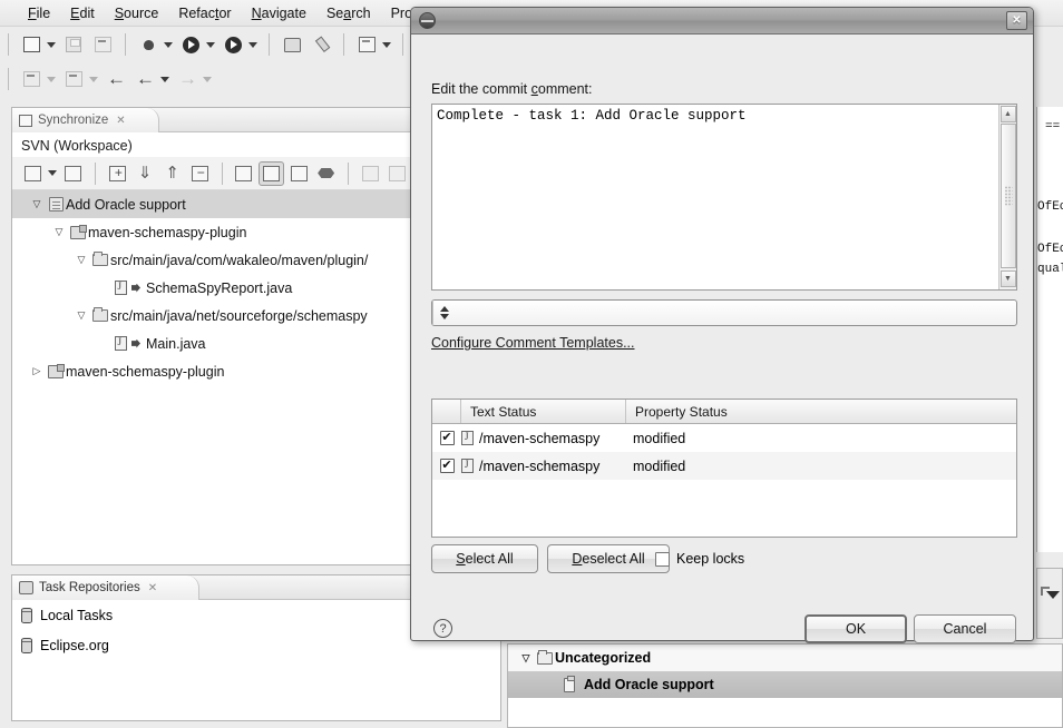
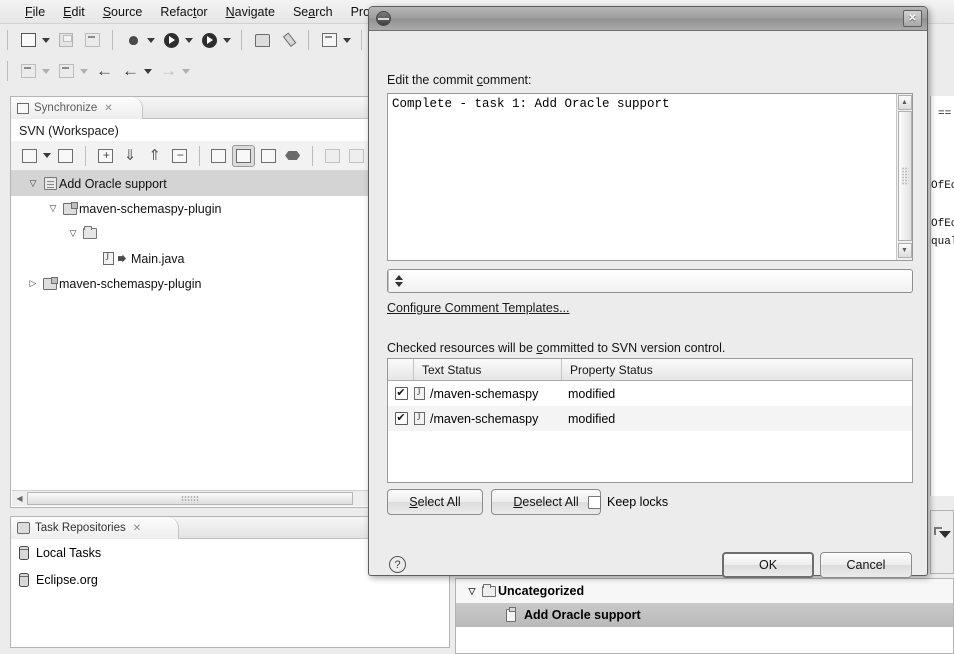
  File
  Edit
  Source
  Refactor
  Navigate
  Search
  Pro
  ==
  OfE
  OfE
  qua
  Synchronize
  ✕
  SVN (Workspace)
  ⇓
  ⇑
  Add Oracle support
  maven-schemaspy-plugin
- src/main/java/com/wakaleo/maven/plugin/
- SchemaSpyReport.java
- src/main/java/net/sourceforge/schemaspy
  Main.java
  maven-schemaspy-plugin
+ ◀
  Task Repositories
  ✕
  Local Tasks
  Eclipse.org
  Uncategorized
  Add Oracle support
  ✕
  Edit the commit comment:
  Complete - task 1: Add Oracle support
  Configure Comment Templates...
+ Checked resources will be committed to SVN version control.
  Text Status
  Property Status
  ✔
  /maven-schemaspy
  modified
  ✔
  /maven-schemaspy
  modified
  Select All
  Deselect All
  Keep locks
  ?
  OK
  Cancel
